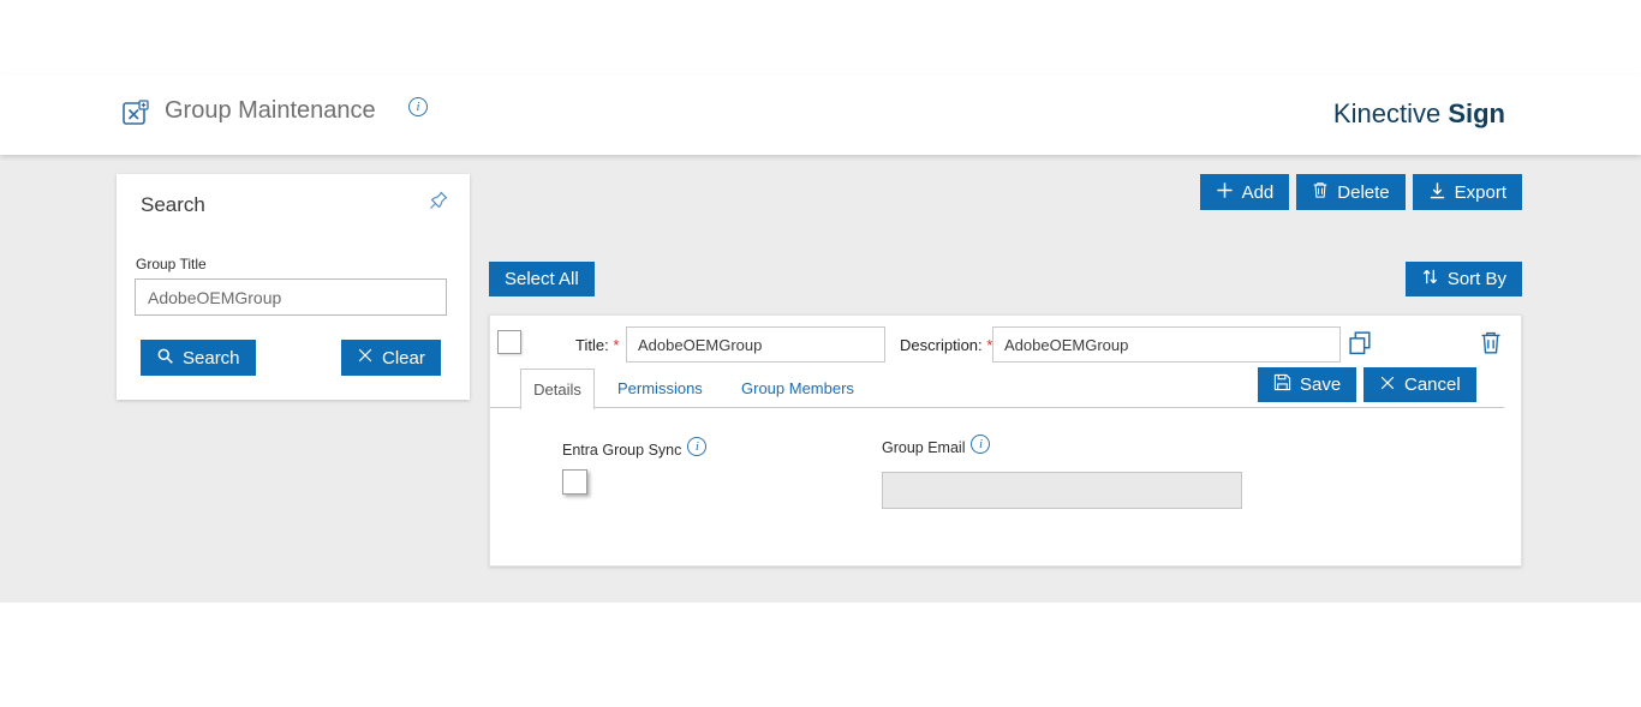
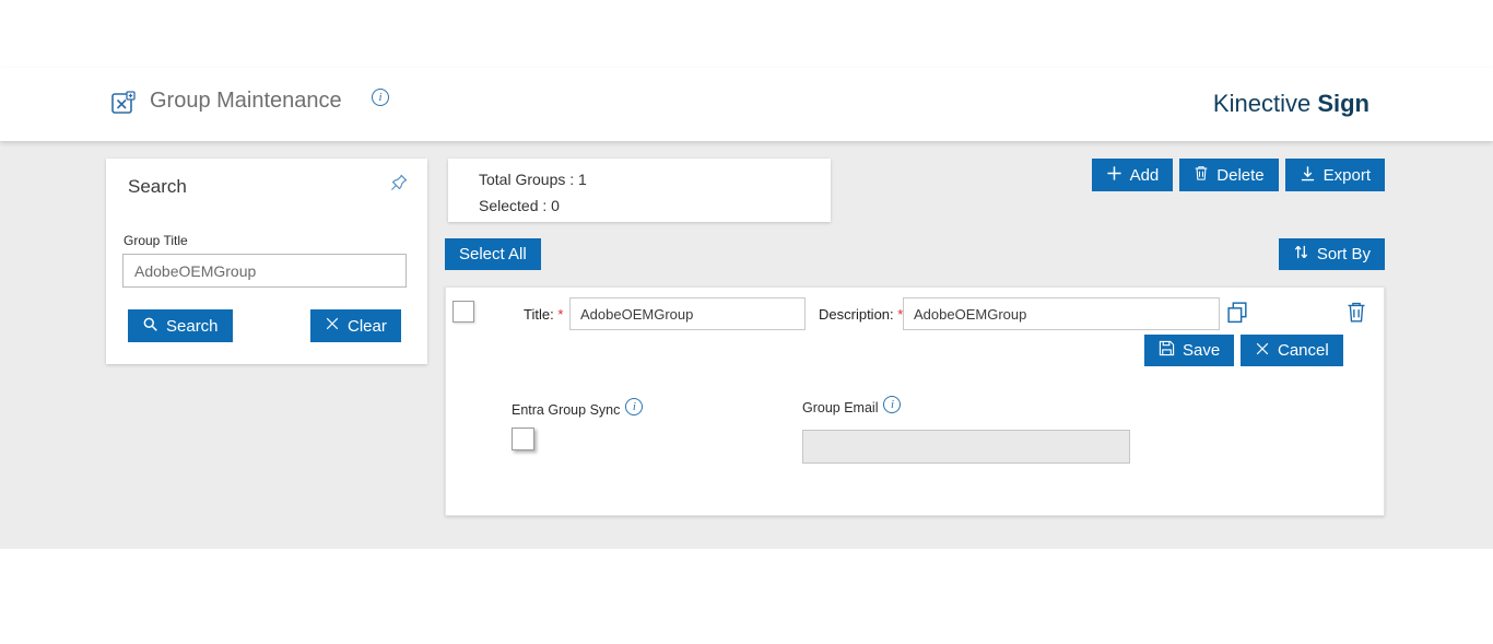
  Group Maintenance
  i
  Kinective Sign
  Search
  Group Title
  AdobeOEMGroup
  Search
  Clear
+ Total Groups : 1
+ Selected : 0
  Add
  Delete
  Export
  Select All
  Sort By
  Title: *
  AdobeOEMGroup
  Description: *
  AdobeOEMGroup
- Details
- Permissions
- Group Members
  Save
  Cancel
  Entra Group Sync
  i
  Group Email
  i
